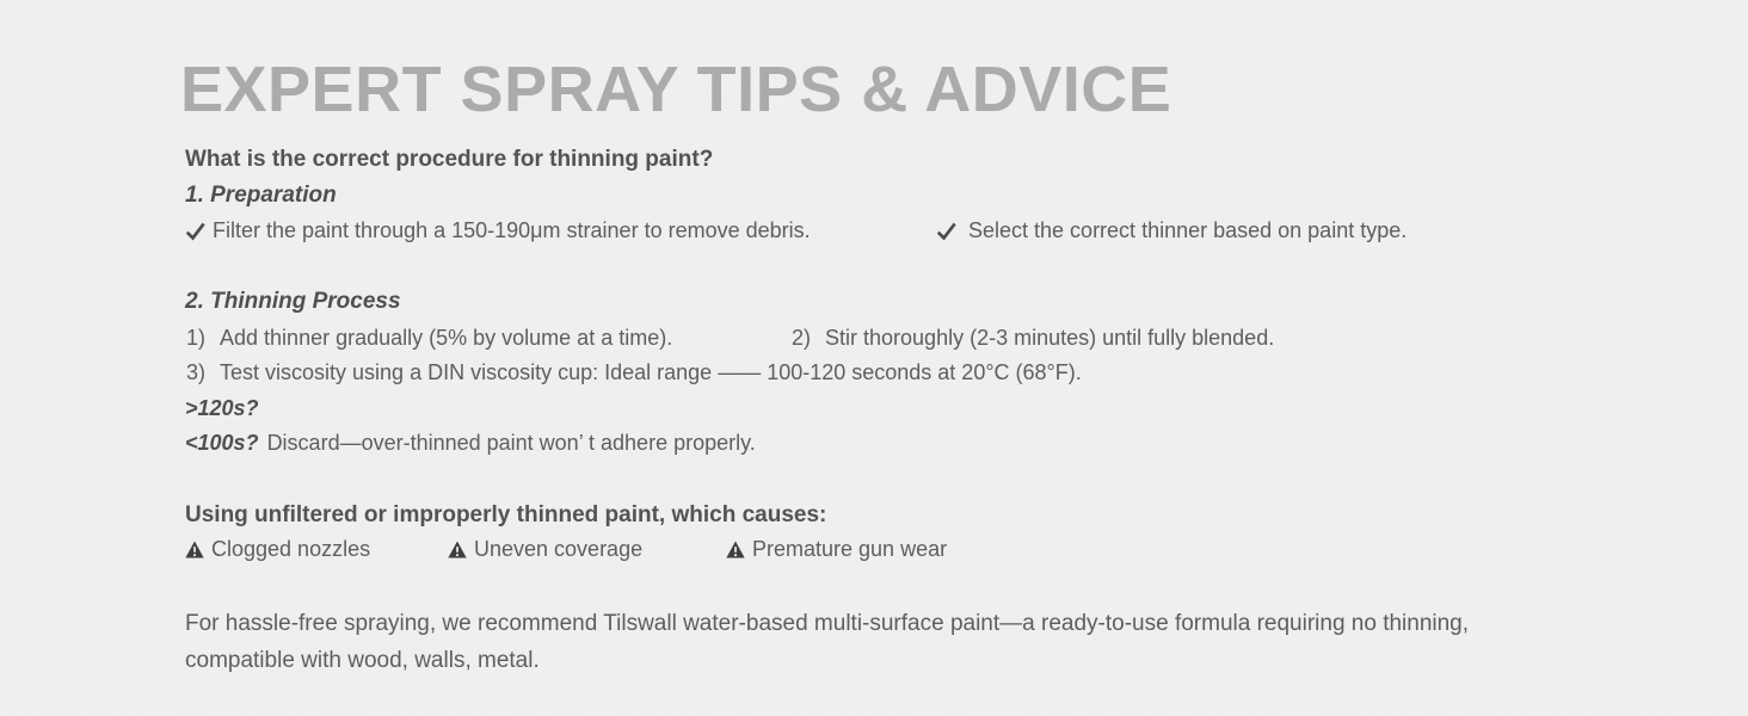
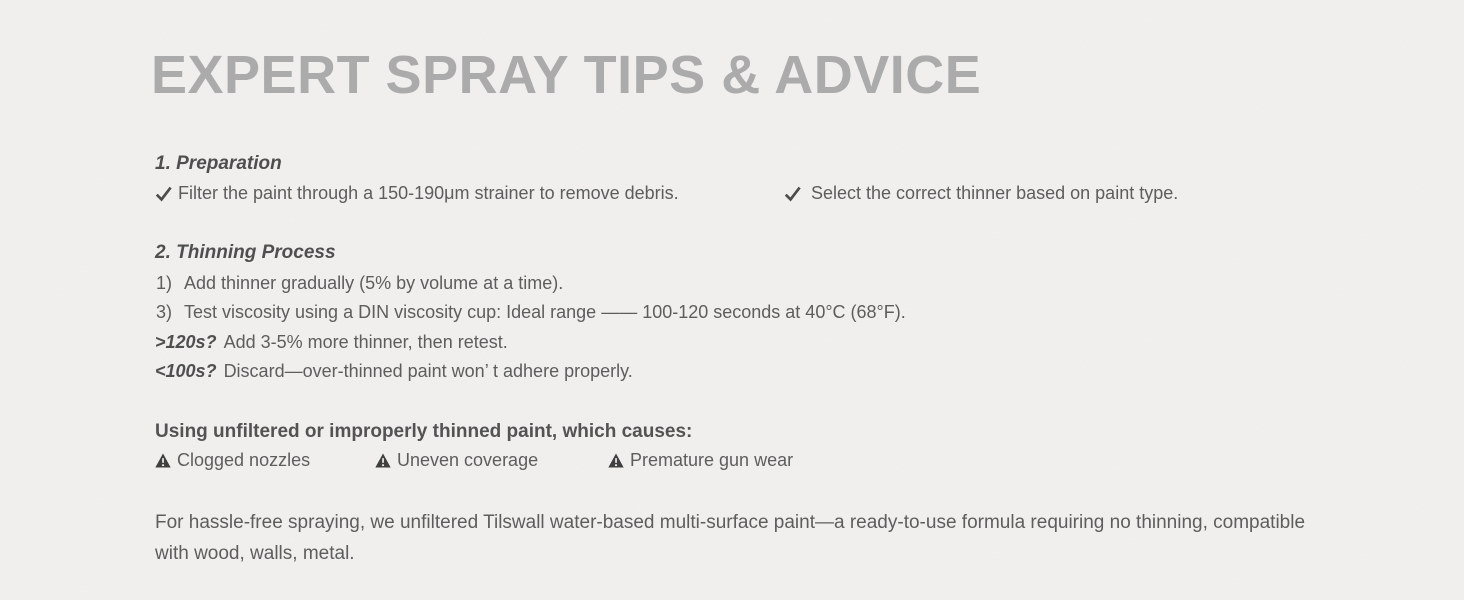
  EXPERT SPRAY TIPS & ADVICE
- What is the correct procedure for thinning paint?
  1. Preparation
  Filter the paint through a 150-190μm strainer to remove debris.
  Select the correct thinner based on paint type.
  2. Thinning Process
  1)
  Add thinner gradually (5% by volume at a time).
- 2)
- Stir thoroughly (2-3 minutes) until fully blended.
  3)
- Test viscosity using a DIN viscosity cup: Ideal range —— 100-120 seconds at 20°C (68°F).
+ Test viscosity using a DIN viscosity cup: Ideal range —— 100-120 seconds at 40°C (68°F).
  >120s?
+ Add 3-5% more thinner, then retest.
  <100s?
  Discard—over-thinned paint won’ t adhere properly.
  Using unfiltered or improperly thinned paint, which causes:
  Clogged nozzles
  Uneven coverage
  Premature gun wear
- For hassle-free spraying, we recommend Tilswall water-based multi-surface paint—a ready-to-use formula requiring no thinning, compatible with wood, walls, metal.
+ For hassle-free spraying, we unfiltered Tilswall water-based multi-surface paint—a ready-to-use formula requiring no thinning, compatible with wood, walls, metal.
